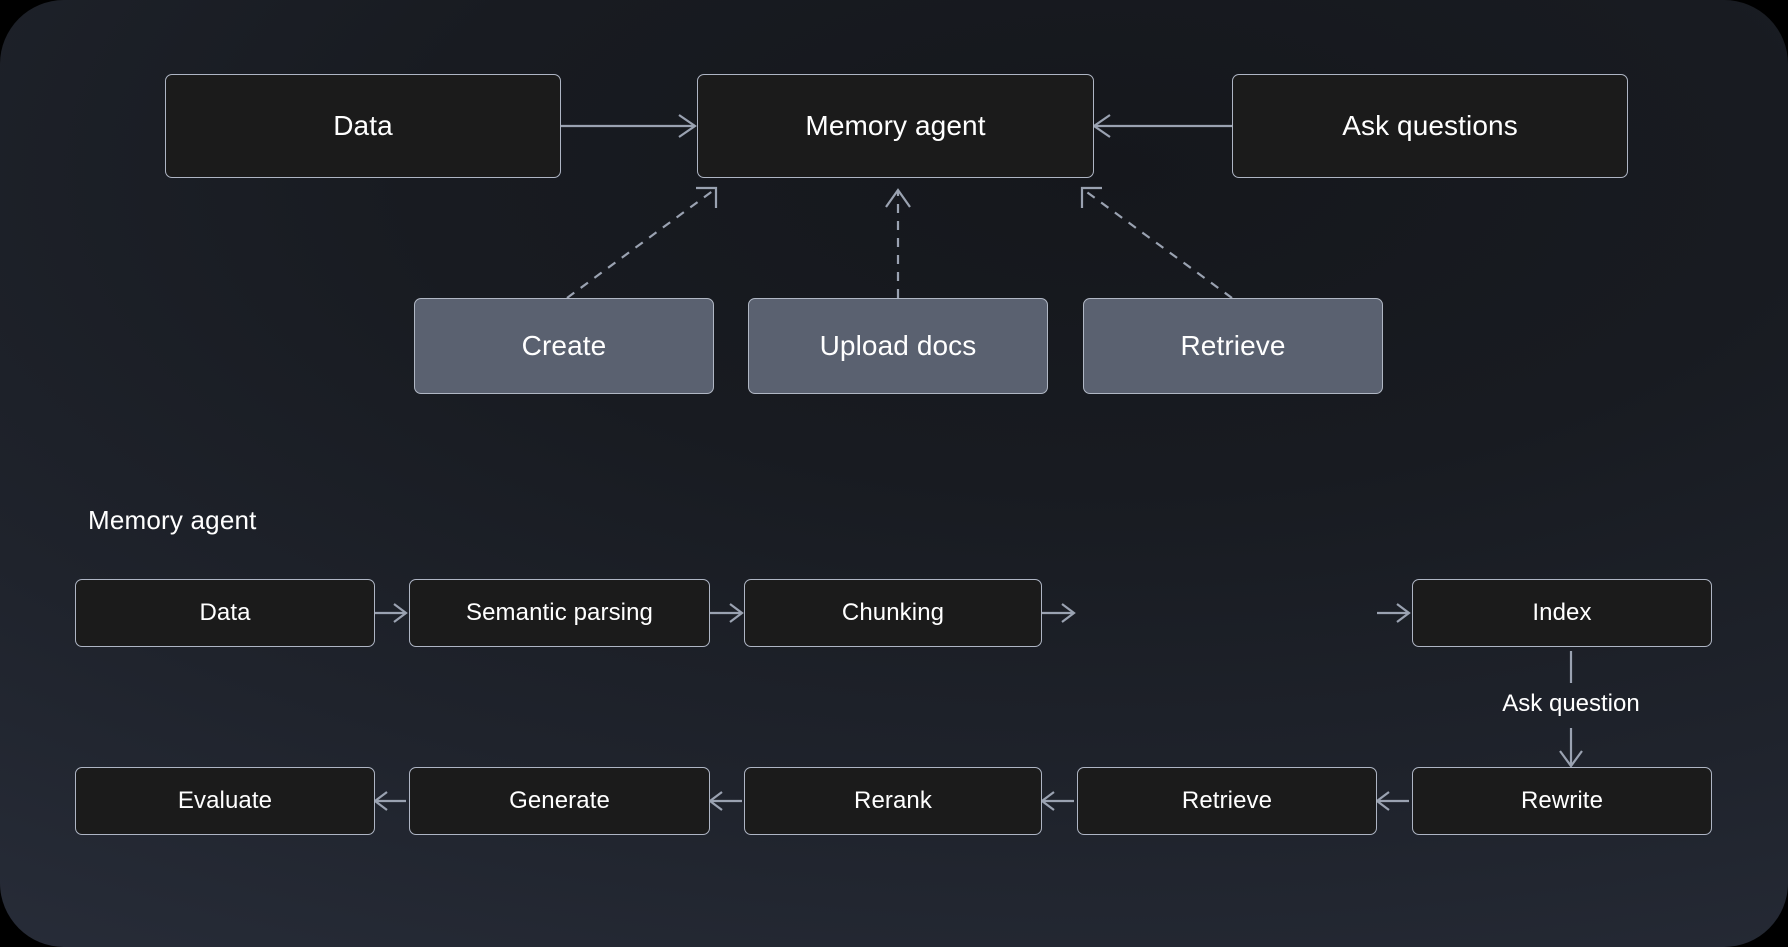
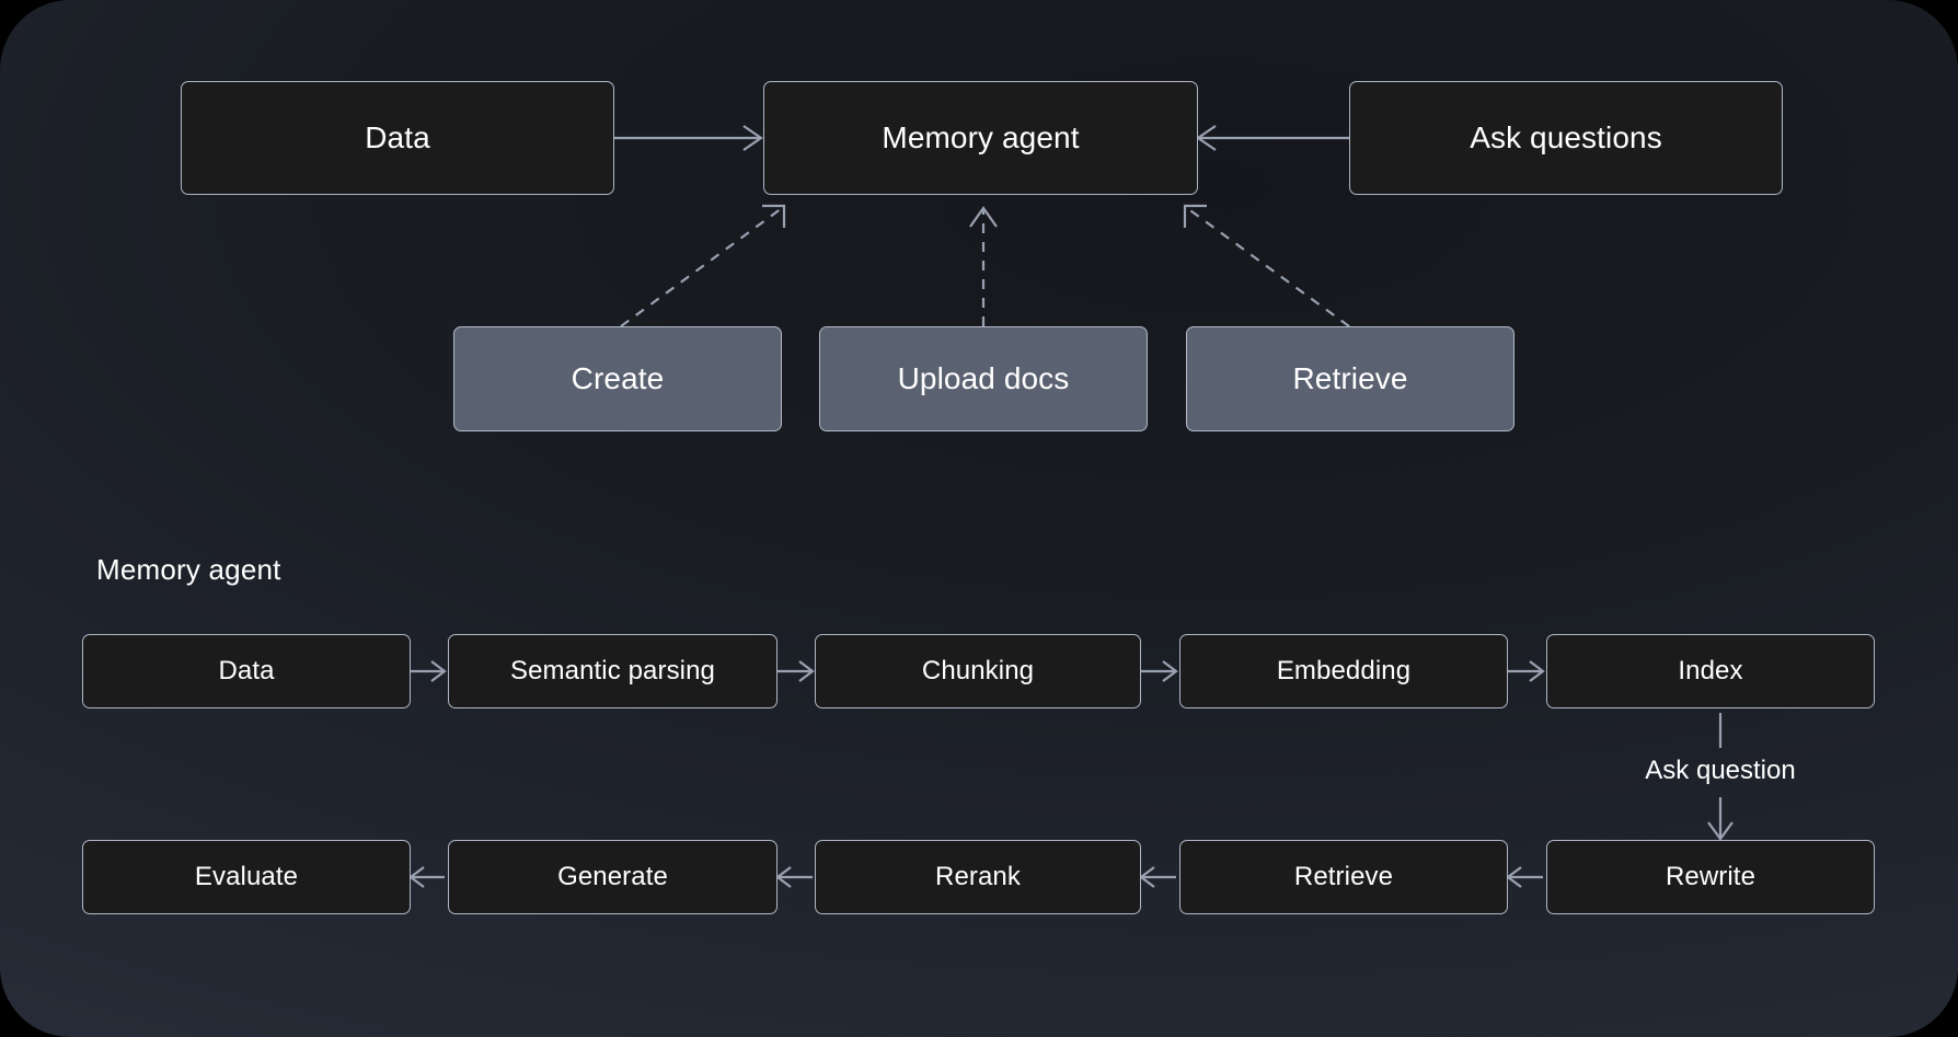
  Data
  Memory agent
  Ask questions
  Create
  Upload docs
  Retrieve
  Memory agent
  Data
  Semantic parsing
  Chunking
+ Embedding
  Index
  Ask question
  Evaluate
  Generate
  Rerank
  Retrieve
  Rewrite
